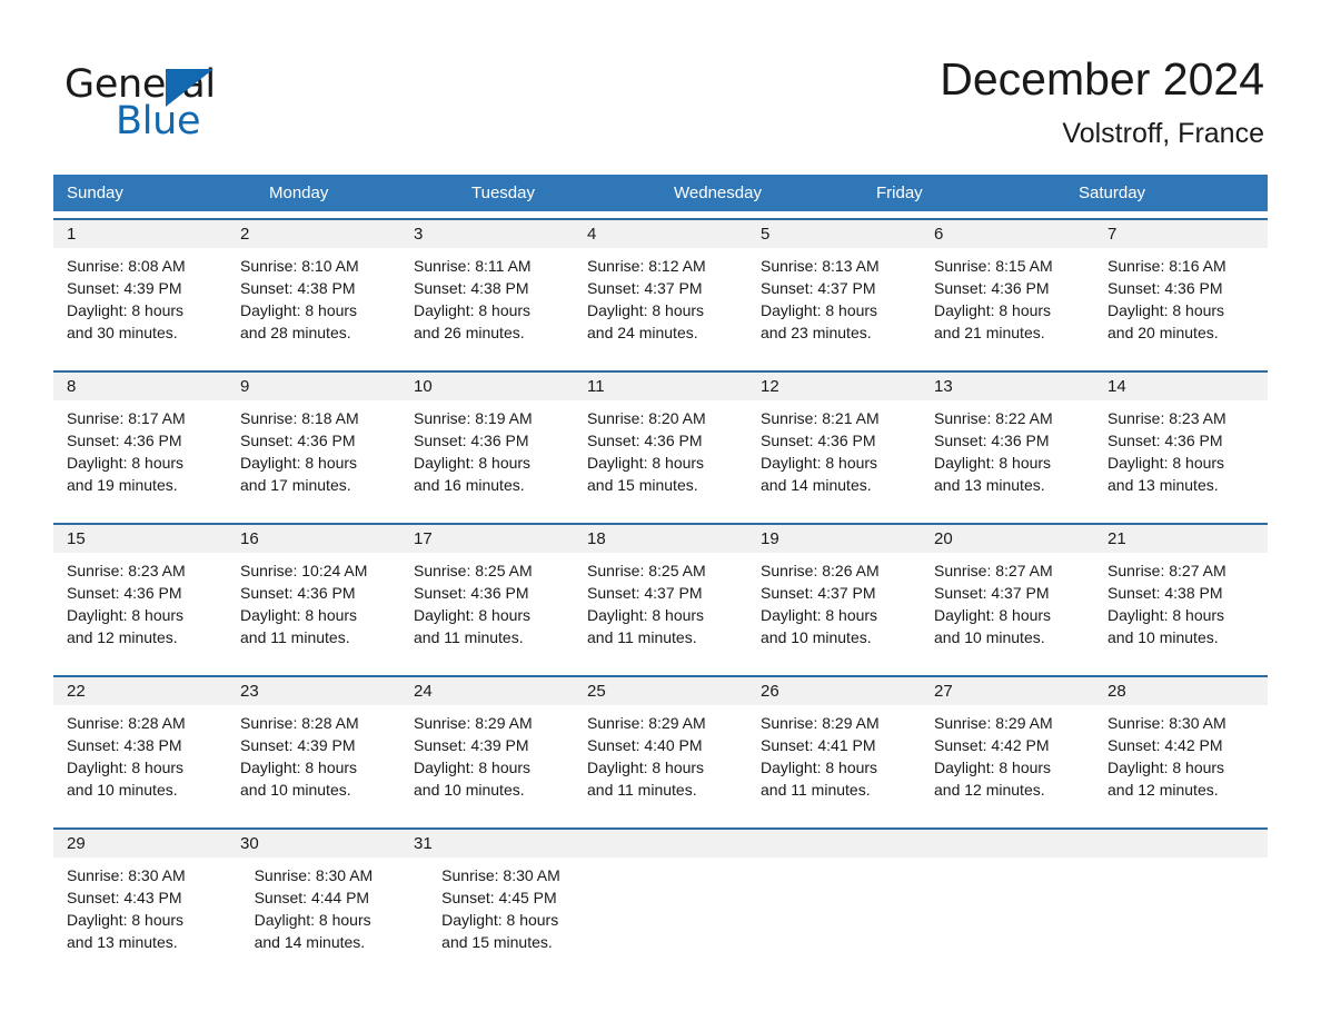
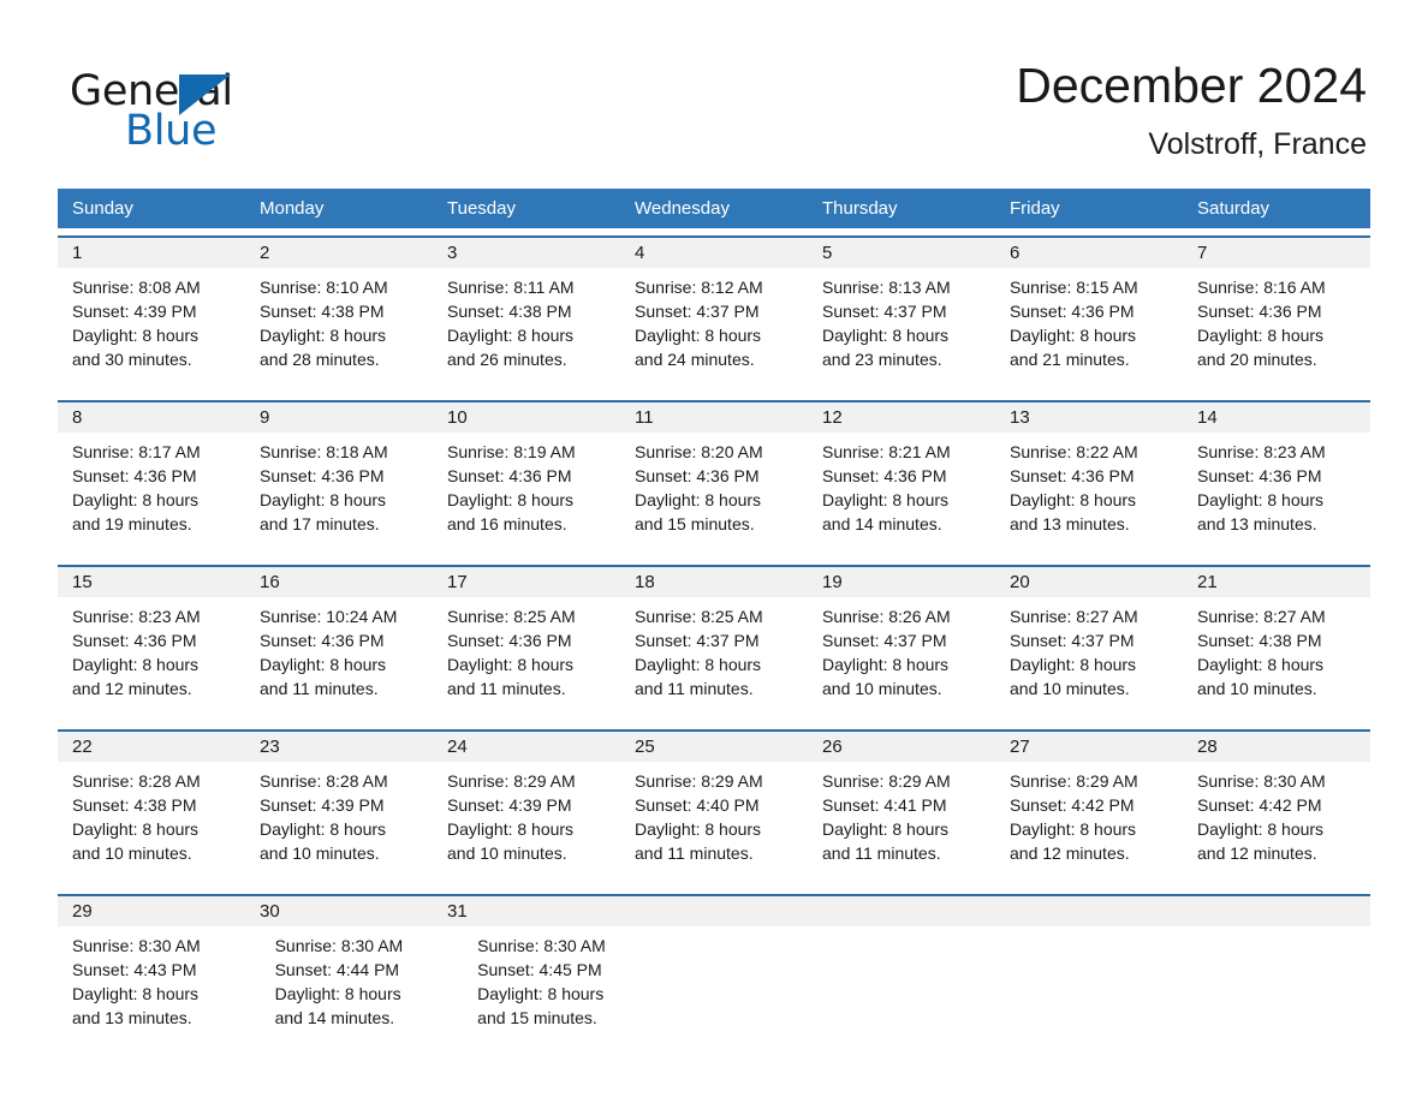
  General
  Blue
  December 2024
  Volstroff, France
  Sunday
  Monday
  Tuesday
  Wednesday
+ Thursday
  Friday
  Saturday
  1
  2
  3
  4
  5
  6
  7
  Sunrise: 8:08 AM
  Sunset: 4:39 PM
  Daylight: 8 hours
  and 30 minutes.
  Sunrise: 8:10 AM
  Sunset: 4:38 PM
  Daylight: 8 hours
  and 28 minutes.
  Sunrise: 8:11 AM
  Sunset: 4:38 PM
  Daylight: 8 hours
  and 26 minutes.
  Sunrise: 8:12 AM
  Sunset: 4:37 PM
  Daylight: 8 hours
  and 24 minutes.
  Sunrise: 8:13 AM
  Sunset: 4:37 PM
  Daylight: 8 hours
  and 23 minutes.
  Sunrise: 8:15 AM
  Sunset: 4:36 PM
  Daylight: 8 hours
  and 21 minutes.
  Sunrise: 8:16 AM
  Sunset: 4:36 PM
  Daylight: 8 hours
  and 20 minutes.
  8
  9
  10
  11
  12
  13
  14
  Sunrise: 8:17 AM
  Sunset: 4:36 PM
  Daylight: 8 hours
  and 19 minutes.
  Sunrise: 8:18 AM
  Sunset: 4:36 PM
  Daylight: 8 hours
  and 17 minutes.
  Sunrise: 8:19 AM
  Sunset: 4:36 PM
  Daylight: 8 hours
  and 16 minutes.
  Sunrise: 8:20 AM
  Sunset: 4:36 PM
  Daylight: 8 hours
  and 15 minutes.
  Sunrise: 8:21 AM
  Sunset: 4:36 PM
  Daylight: 8 hours
  and 14 minutes.
  Sunrise: 8:22 AM
  Sunset: 4:36 PM
  Daylight: 8 hours
  and 13 minutes.
  Sunrise: 8:23 AM
  Sunset: 4:36 PM
  Daylight: 8 hours
  and 13 minutes.
  15
  16
  17
  18
  19
  20
  21
  Sunrise: 8:23 AM
  Sunset: 4:36 PM
  Daylight: 8 hours
  and 12 minutes.
  Sunrise: 10:24 AM
  Sunset: 4:36 PM
  Daylight: 8 hours
  and 11 minutes.
  Sunrise: 8:25 AM
  Sunset: 4:36 PM
  Daylight: 8 hours
  and 11 minutes.
  Sunrise: 8:25 AM
  Sunset: 4:37 PM
  Daylight: 8 hours
  and 11 minutes.
  Sunrise: 8:26 AM
  Sunset: 4:37 PM
  Daylight: 8 hours
  and 10 minutes.
  Sunrise: 8:27 AM
  Sunset: 4:37 PM
  Daylight: 8 hours
  and 10 minutes.
  Sunrise: 8:27 AM
  Sunset: 4:38 PM
  Daylight: 8 hours
  and 10 minutes.
  22
  23
  24
  25
  26
  27
  28
  Sunrise: 8:28 AM
  Sunset: 4:38 PM
  Daylight: 8 hours
  and 10 minutes.
  Sunrise: 8:28 AM
  Sunset: 4:39 PM
  Daylight: 8 hours
  and 10 minutes.
  Sunrise: 8:29 AM
  Sunset: 4:39 PM
  Daylight: 8 hours
  and 10 minutes.
  Sunrise: 8:29 AM
  Sunset: 4:40 PM
  Daylight: 8 hours
  and 11 minutes.
  Sunrise: 8:29 AM
  Sunset: 4:41 PM
  Daylight: 8 hours
  and 11 minutes.
  Sunrise: 8:29 AM
  Sunset: 4:42 PM
  Daylight: 8 hours
  and 12 minutes.
  Sunrise: 8:30 AM
  Sunset: 4:42 PM
  Daylight: 8 hours
  and 12 minutes.
  29
  30
  31
  Sunrise: 8:30 AM
  Sunset: 4:43 PM
  Daylight: 8 hours
  and 13 minutes.
  Sunrise: 8:30 AM
  Sunset: 4:44 PM
  Daylight: 8 hours
  and 14 minutes.
  Sunrise: 8:30 AM
  Sunset: 4:45 PM
  Daylight: 8 hours
  and 15 minutes.
